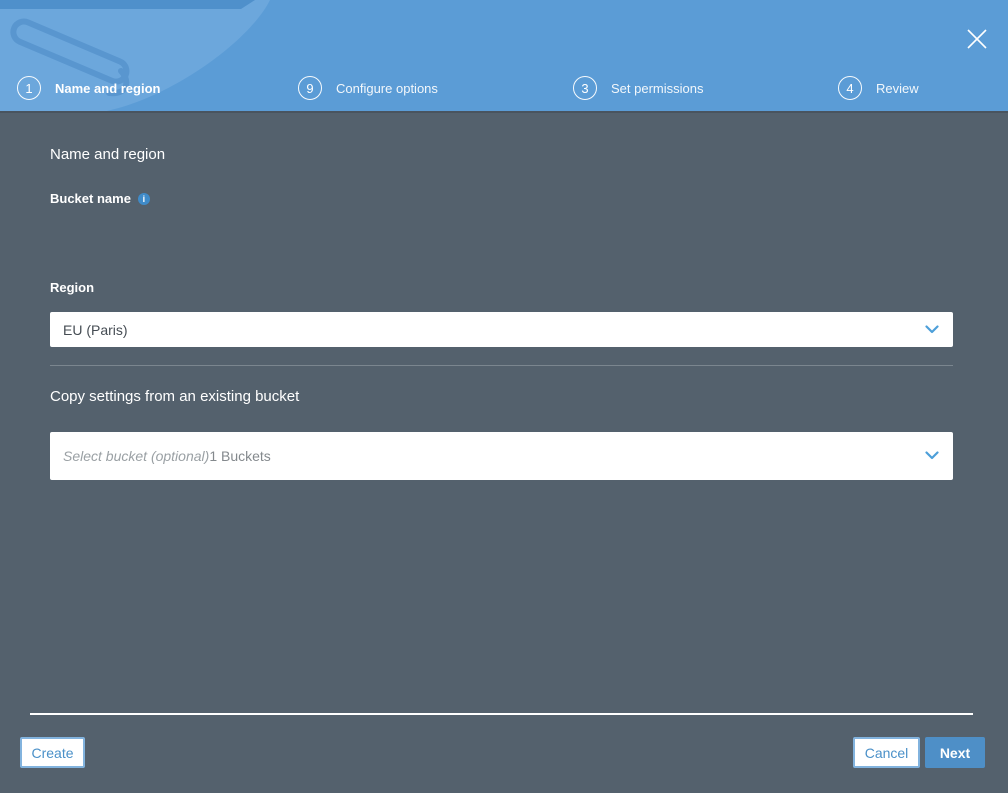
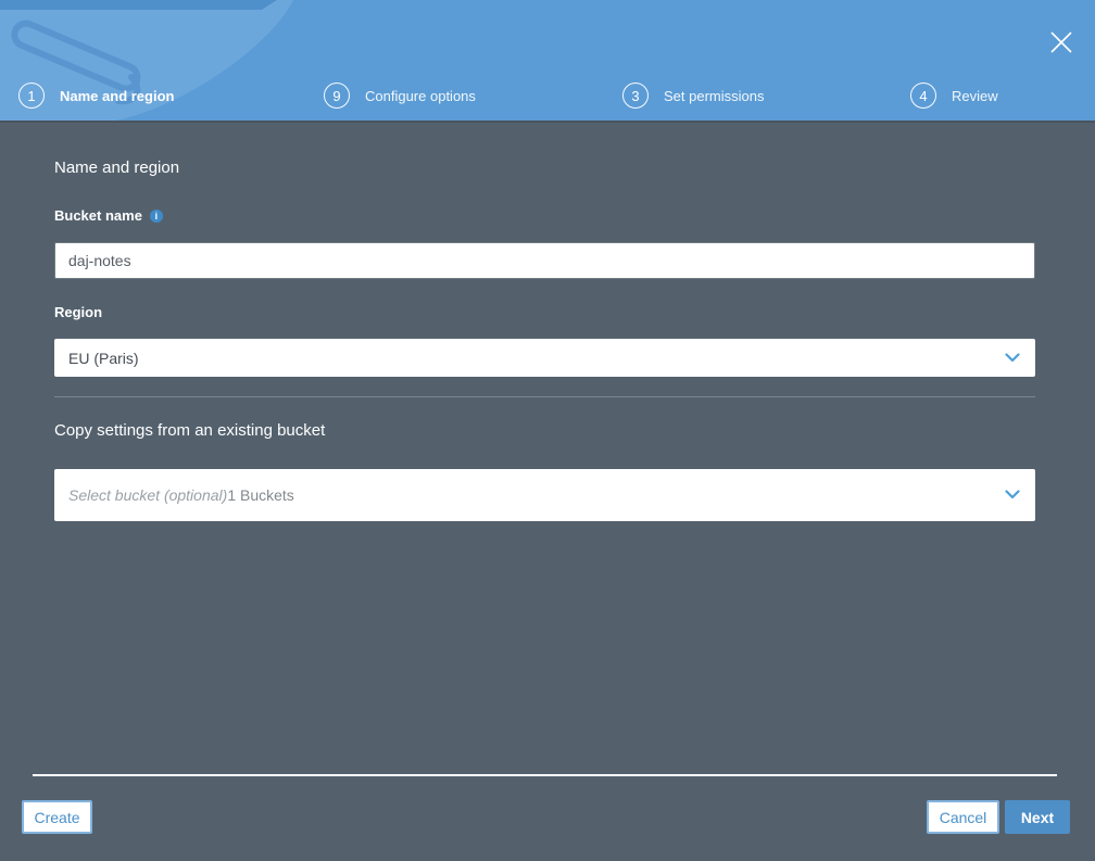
  1
  Name and region
  9
  Configure options
  3
  Set permissions
  4
  Review
  Name and region
  Bucket name
  i
+ daj-notes
  Region
  EU (Paris)
  Copy settings from an existing bucket
  Select bucket (optional)
  1 Buckets
  Create
  Cancel
  Next
